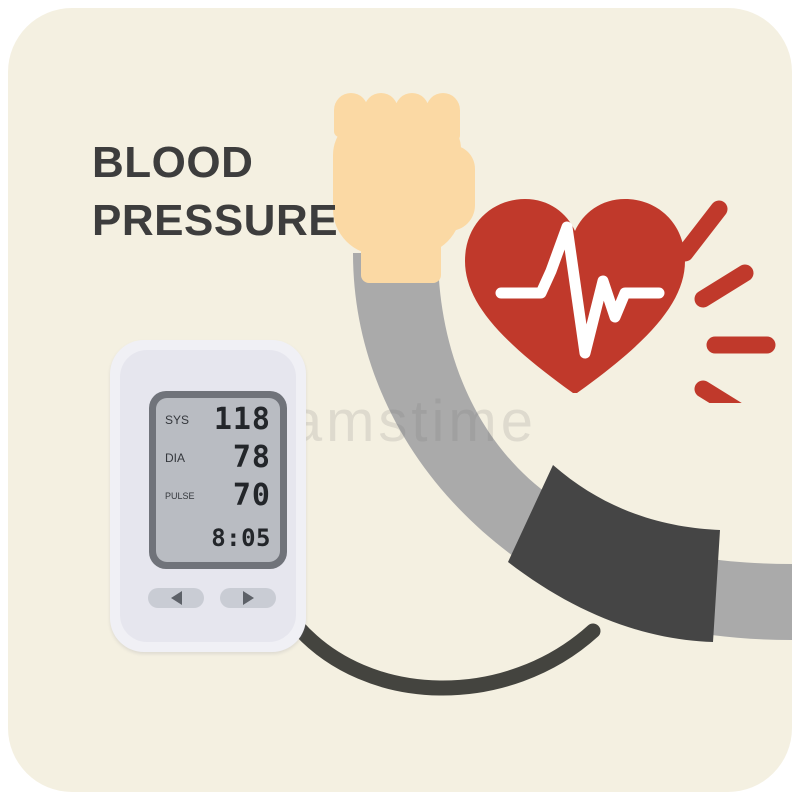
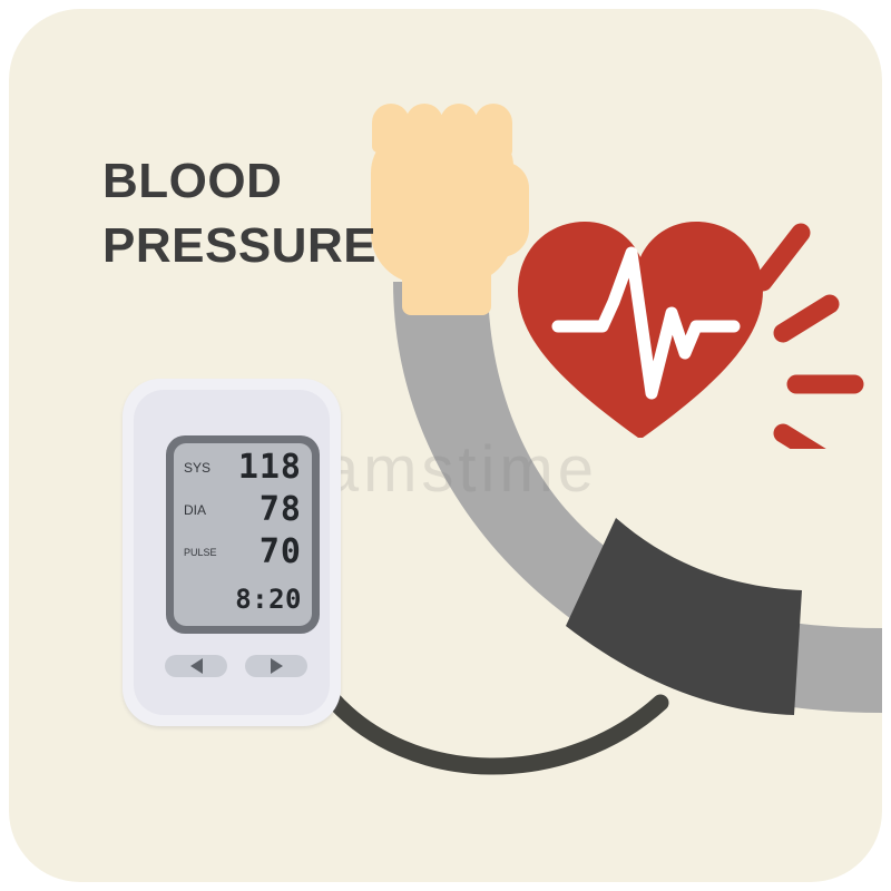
  BLOOD
  PRESSURE
  amstime
  SYS
  118
  DIA
  78
  PULSE
  70
- 8:05
+ 8:20
